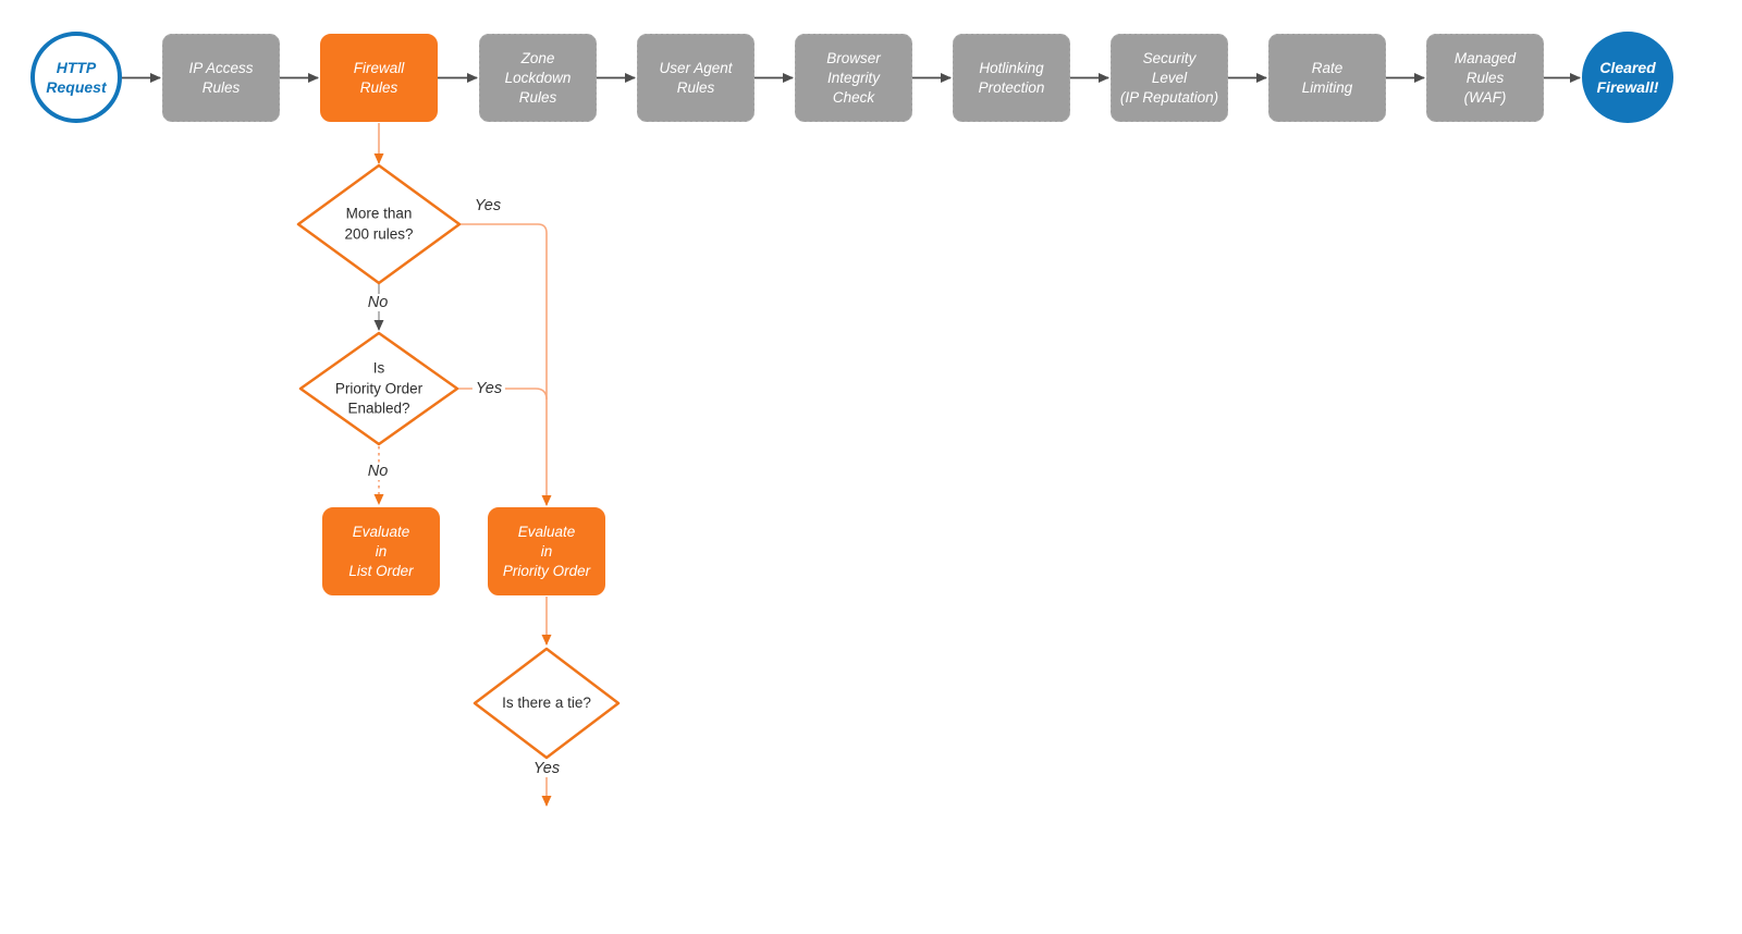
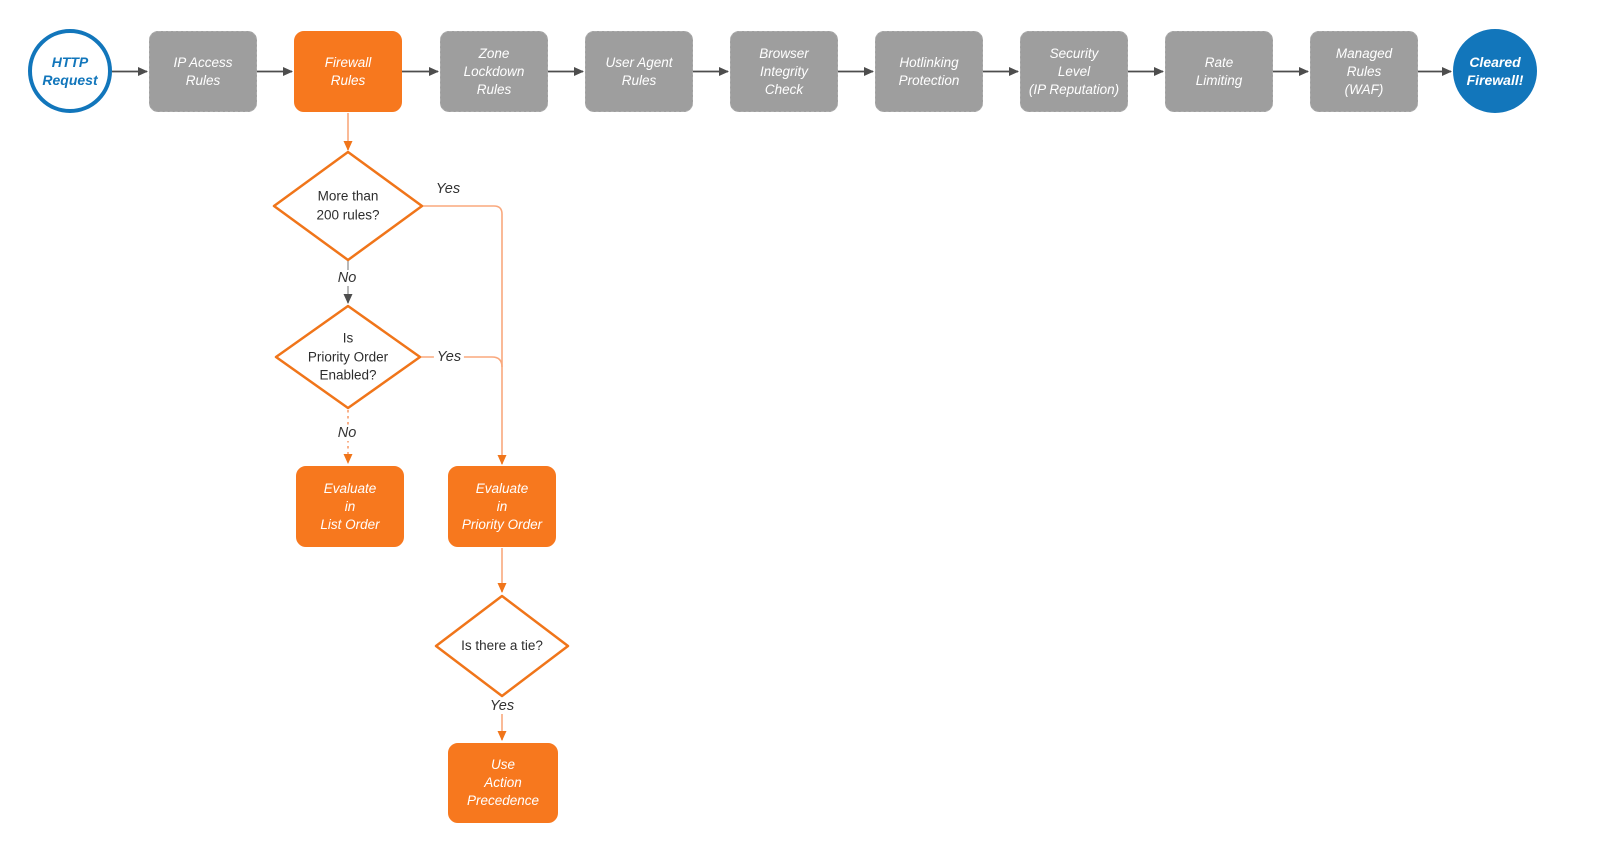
  HTTP
  Request
  IP Access
  Rules
  Firewall
  Rules
  Zone
  Lockdown
  Rules
  User Agent
  Rules
  Browser
  Integrity
  Check
  Hotlinking
  Protection
  Security
  Level
  (IP Reputation)
  Rate
  Limiting
  Managed
  Rules
  (WAF)
  Cleared
  Firewall!
  More than
  200 rules?
  Is
  Priority Order
  Enabled?
  Is there a tie?
  Evaluate
  in
  List Order
  Evaluate
  in
  Priority Order
+ Use
+ Action
+ Precedence
  Yes
  No
  Yes
  No
  Yes
